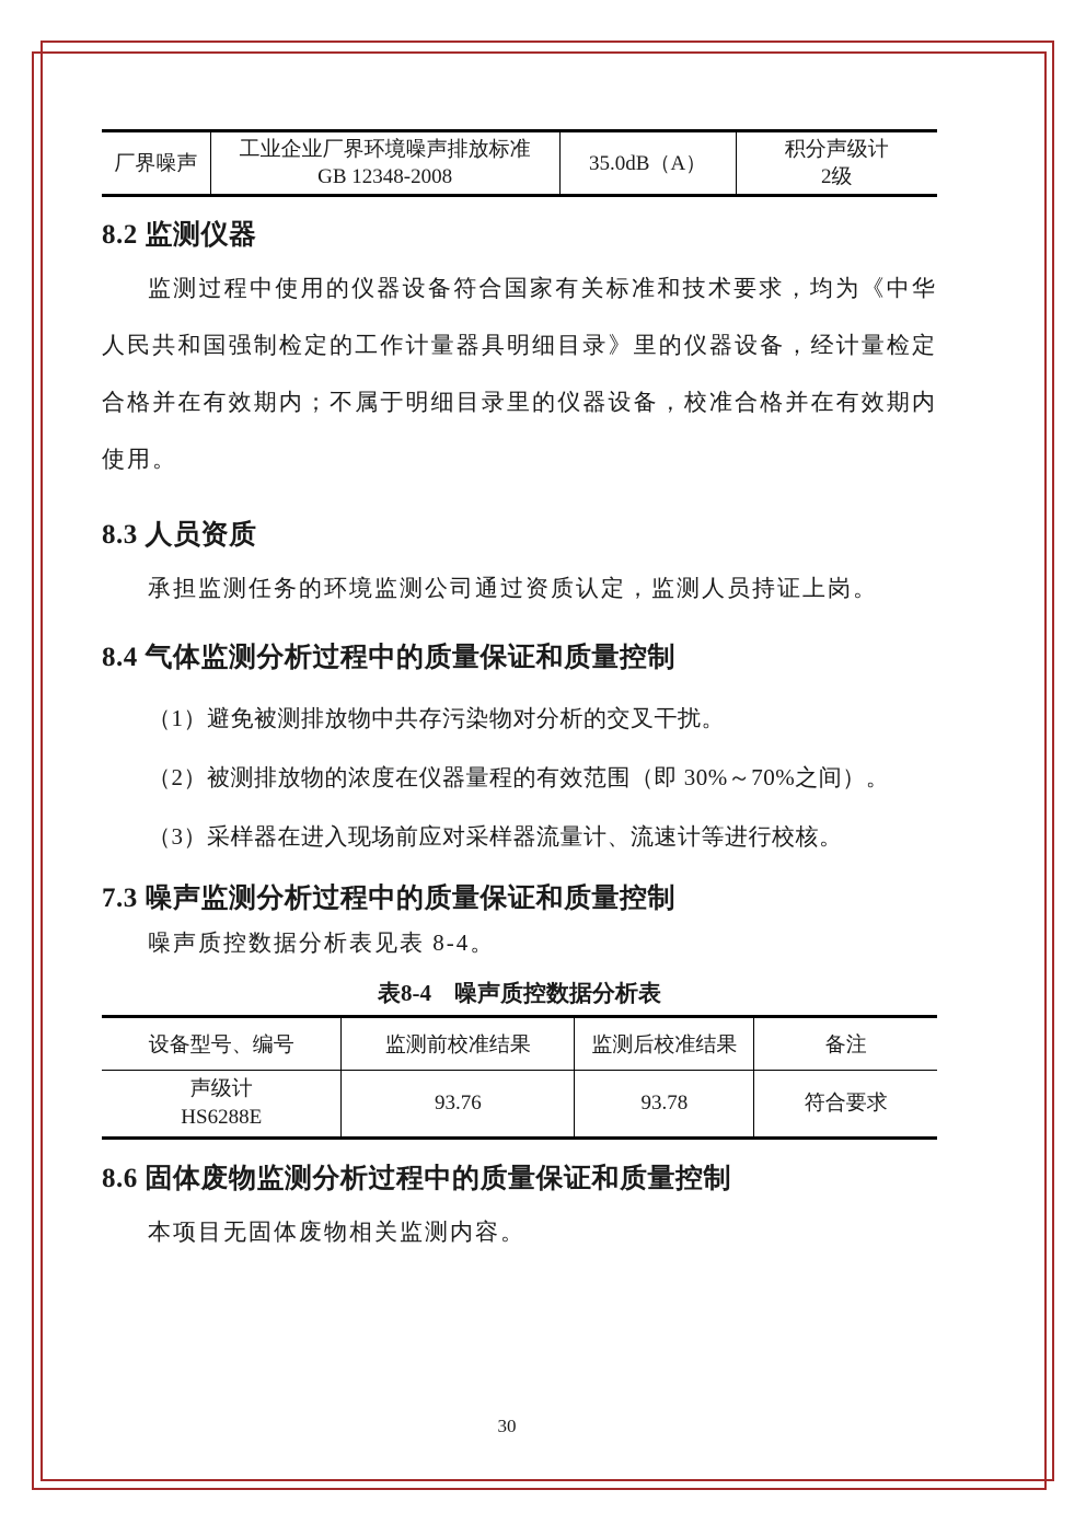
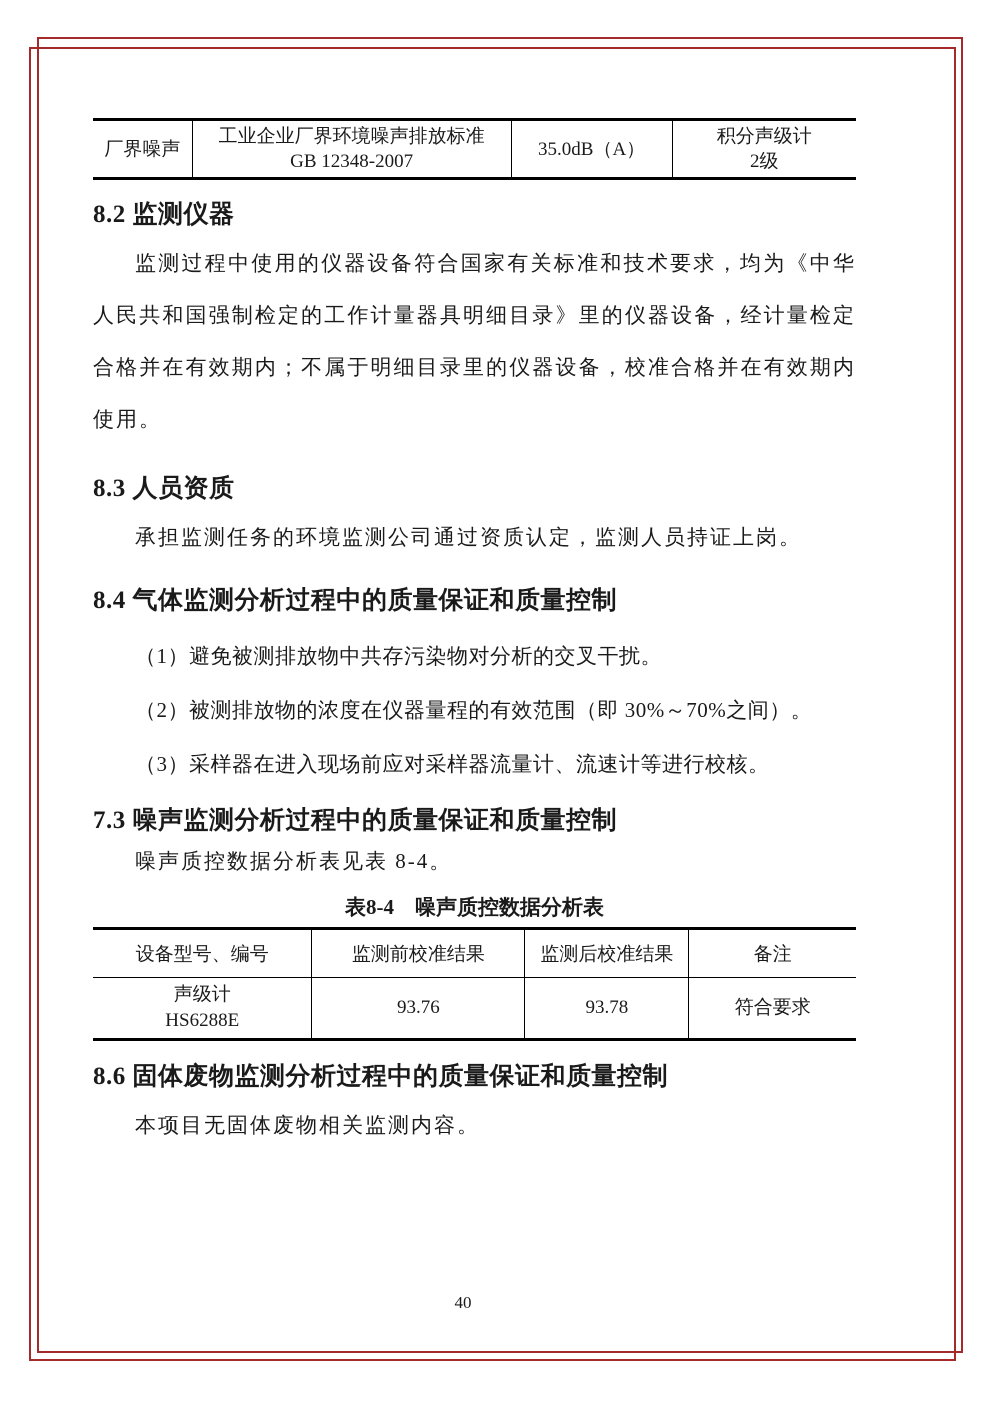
- 厂界噪声	工业企业厂界环境噪声排放标准 GB 12348-2008	35.0dB（A）	积分声级计 2级
+ 厂界噪声	工业企业厂界环境噪声排放标准 GB 12348-2007	35.0dB（A）	积分声级计 2级
  8.2 监测仪器
  监测过程中使用的仪器设备符合国家有关标准和技术要求，均为《中华人民共和国强制检定的工作计量器具明细目录》里的仪器设备，经计量检定合格并在有效期内；不属于明细目录里的仪器设备，校准合格并在有效期内使用。
  8.3 人员资质
  承担监测任务的环境监测公司通过资质认定，监测人员持证上岗。
  8.4 气体监测分析过程中的质量保证和质量控制
  （1）避免被测排放物中共存污染物对分析的交叉干扰。
  （2）被测排放物的浓度在仪器量程的有效范围（即 30%～70%之间）。
  （3）采样器在进入现场前应对采样器流量计、流速计等进行校核。
  7.3 噪声监测分析过程中的质量保证和质量控制
  噪声质控数据分析表见表 8-4。
  表8-4 噪声质控数据分析表
  设备型号、编号	监测前校准结果	监测后校准结果	备注
  声级计 HS6288E	93.76	93.78	符合要求
  8.6 固体废物监测分析过程中的质量保证和质量控制
  本项目无固体废物相关监测内容。
- 30
+ 40
